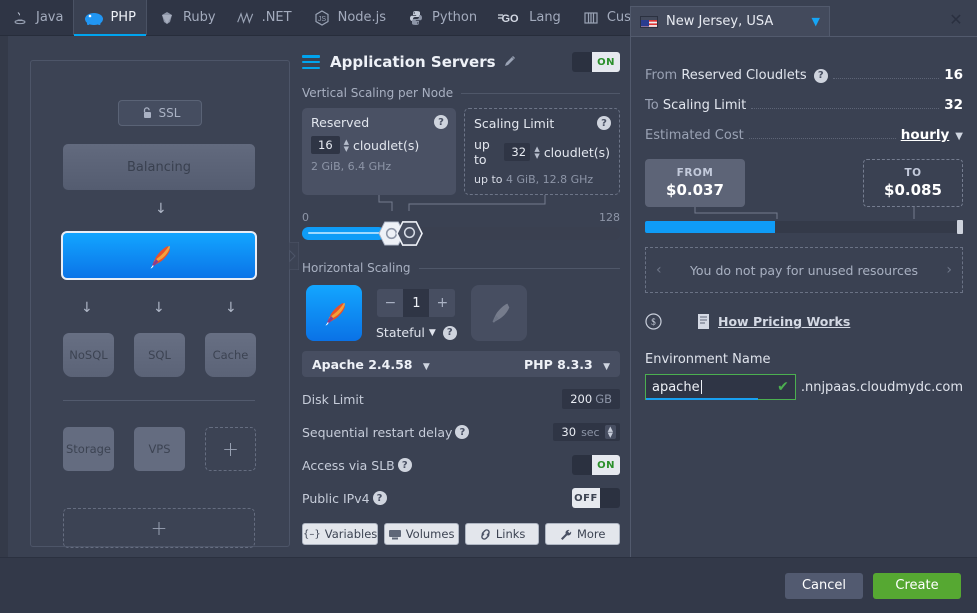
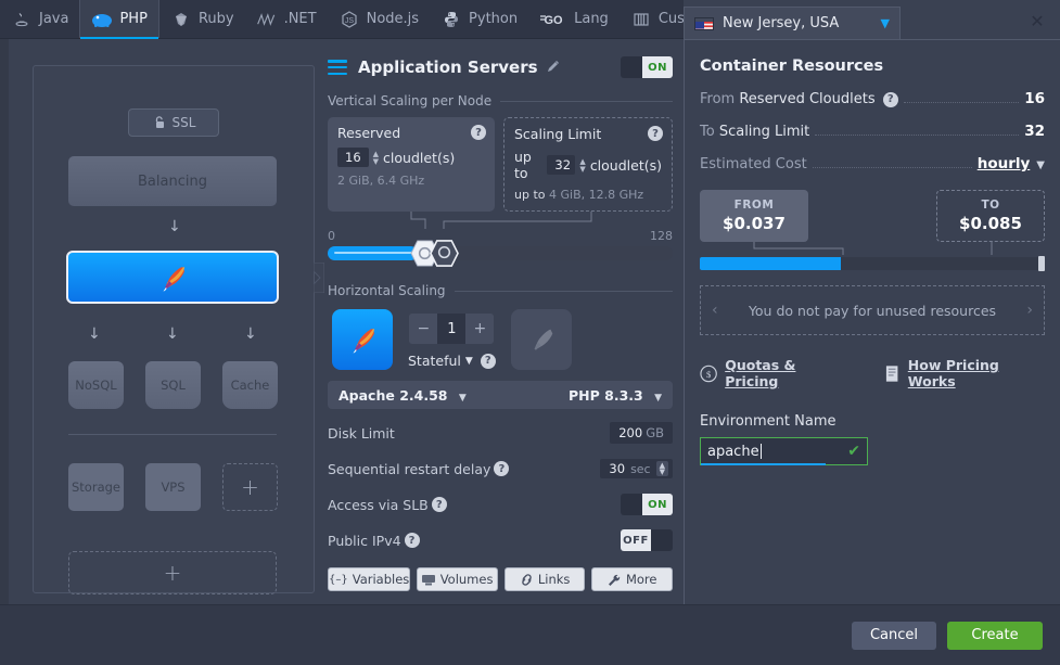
  Java
  PHP
  Ruby
  .NET
  Node.js
  Python
  GO
  Lang
  SSL
  Balancing
  ↓
  ↓
  ↓
  ↓
  NoSQL
  SQL
  Cache
  Storage
  VPS
  +
  +
  Application Servers
  ON
  Vertical Scaling per Node
  ?
  Reserved
  16
  ▲
  ▼
  cloudlet(s)
  2 GiB, 6.4 GHz
  ?
  Scaling Limit
  up to
  32
  ▲
  ▼
  cloudlet(s)
  up to 4 GiB, 12.8 GHz
  0
  128
  Horizontal Scaling
  −
  1
  +
  Stateful
  ▼
  ?
  Apache 2.4.58 ▼
  PHP 8.3.3 ▼
  Disk Limit
  200 GB
  Sequential restart delay
  ?
  30
  sec
  ▲
  ▼
  Access via SLB
  ?
  ON
  Public IPv4
  ?
  OFF
  {–}
  Variables
  Volumes
  Links
  More
  New Jersey, USA
  ▼
+ Container Resources
  From Reserved Cloudlets ?
  16
  To Scaling Limit
  32
  Estimated Cost
  hourly
  ▼
  FROM
  $0.037
  TO
  $0.085
  ‹
  You do not pay for unused resources
  ›
  $
+ Quotas & Pricing
  How Pricing Works
  Environment Name
  apache
  ✔
- .nnjpaas.cloudmydc.com
  Cancel
  Create
